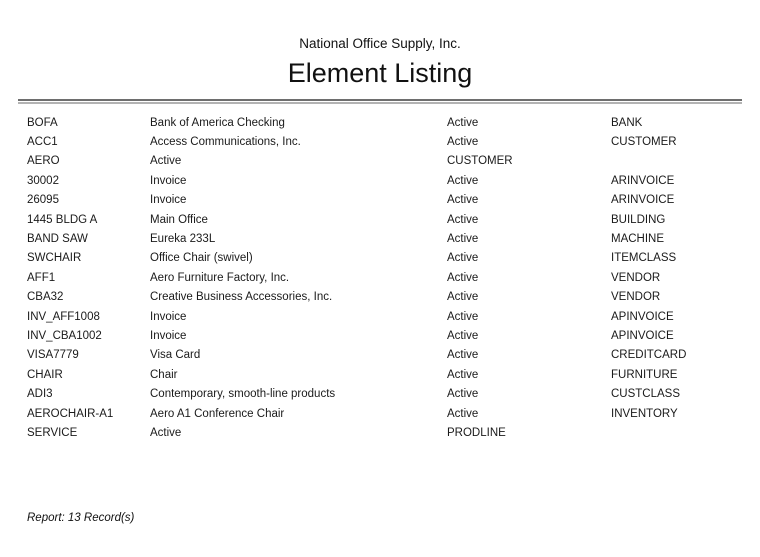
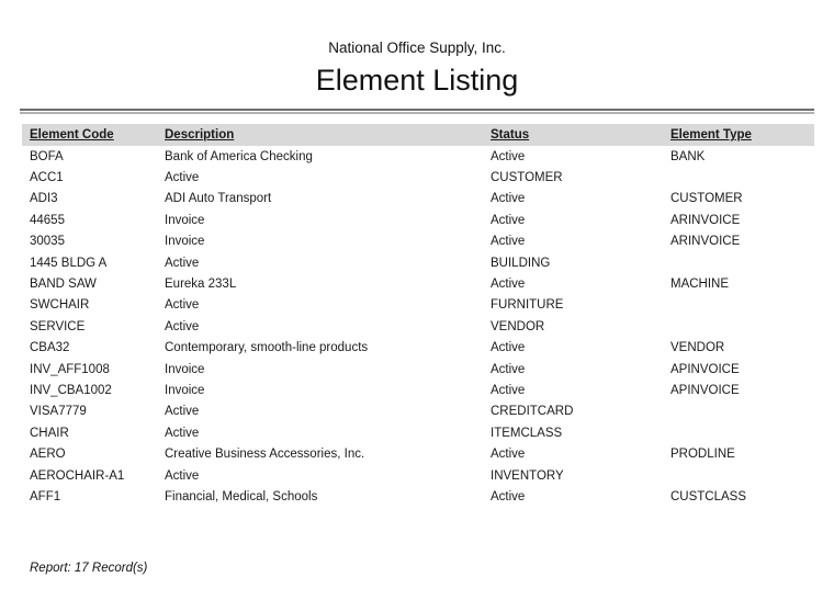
  National Office Supply, Inc.
  Element Listing
+ Element Code
+ Description
+ Status
+ Element Type
  BOFA
  Bank of America Checking
  Active
  BANK
  ACC1
- Access Communications, Inc.
  Active
  CUSTOMER
- AERO
+ ADI3
+ ADI Auto Transport
  Active
  CUSTOMER
- 30002
+ 44655
  Invoice
  Active
  ARINVOICE
- 26095
+ 30035
  Invoice
  Active
  ARINVOICE
  1445 BLDG A
- Main Office
  Active
  BUILDING
  BAND SAW
  Eureka 233L
  Active
  MACHINE
  SWCHAIR
- Office Chair (swivel)
  Active
- ITEMCLASS
+ FURNITURE
- AFF1
+ SERVICE
- Aero Furniture Factory, Inc.
  Active
  VENDOR
  CBA32
- Creative Business Accessories, Inc.
+ Contemporary, smooth-line products
  Active
  VENDOR
  INV_AFF1008
  Invoice
  Active
  APINVOICE
  INV_CBA1002
  Invoice
  Active
  APINVOICE
  VISA7779
- Visa Card
  Active
  CREDITCARD
  CHAIR
- Chair
  Active
- FURNITURE
+ ITEMCLASS
- ADI3
+ AERO
- Contemporary, smooth-line products
+ Creative Business Accessories, Inc.
  Active
- CUSTCLASS
+ PRODLINE
  AEROCHAIR-A1
- Aero A1 Conference Chair
  Active
  INVENTORY
- SERVICE
+ AFF1
+ Financial, Medical, Schools
  Active
- PRODLINE
+ CUSTCLASS
- Report: 13 Record(s)
+ Report: 17 Record(s)
